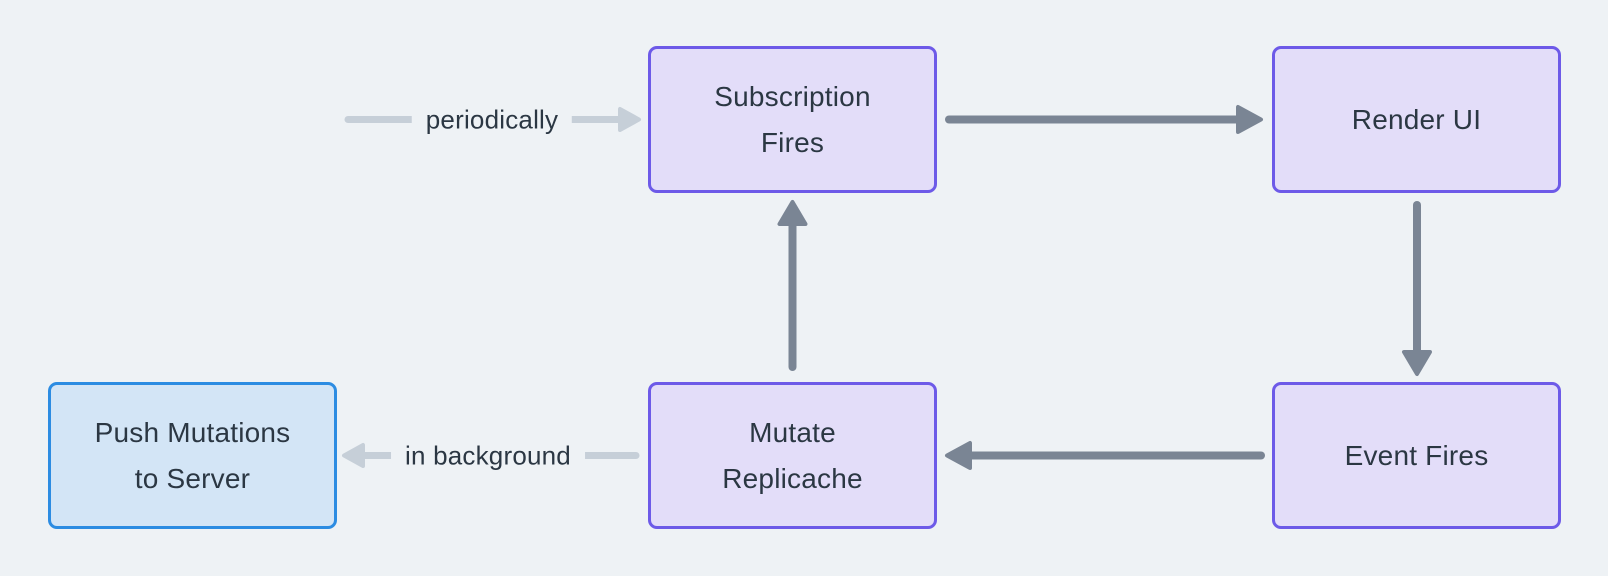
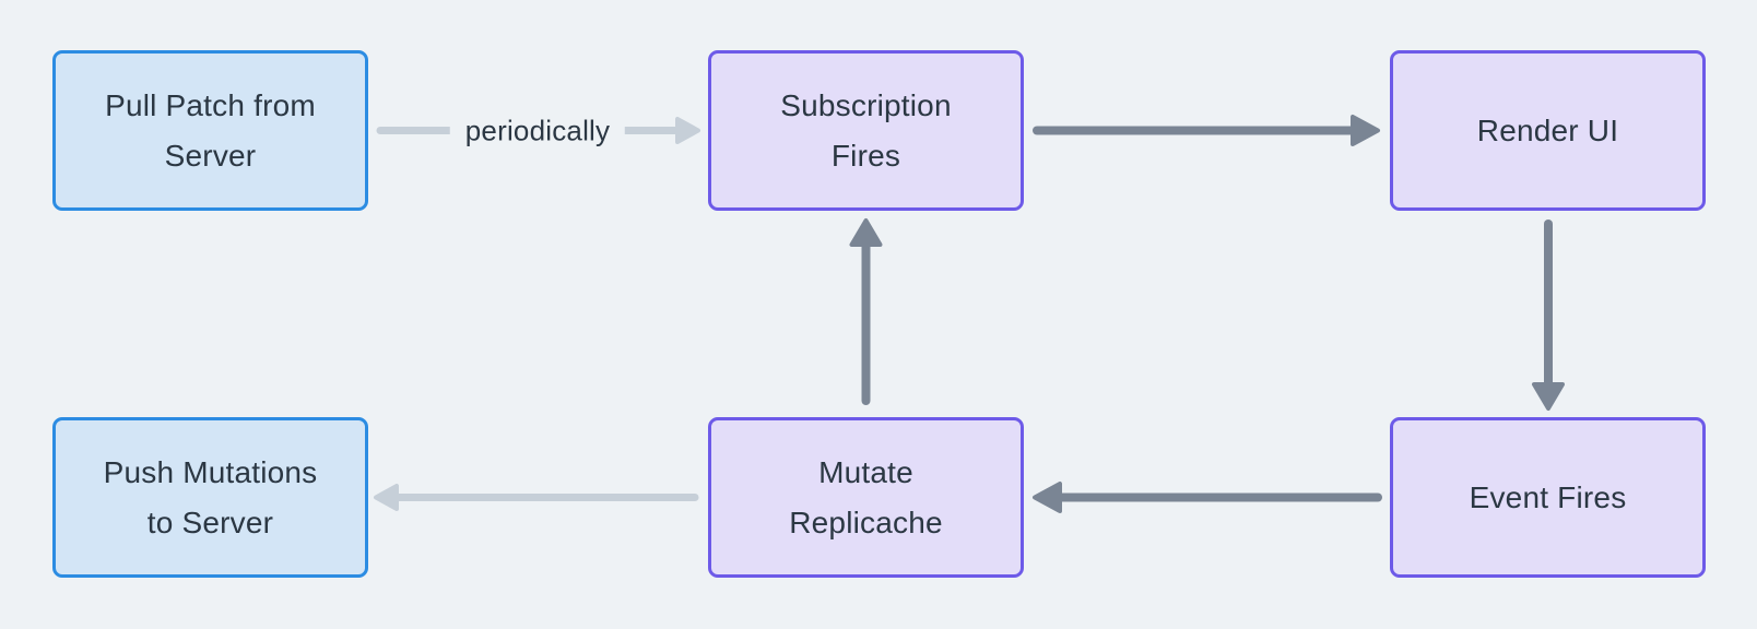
+ Pull Patch from
+ Server
  Subscription
  Fires
  Render UI
  Push Mutations
  to Server
  Mutate
  Replicache
  Event Fires
  periodically
- in background
